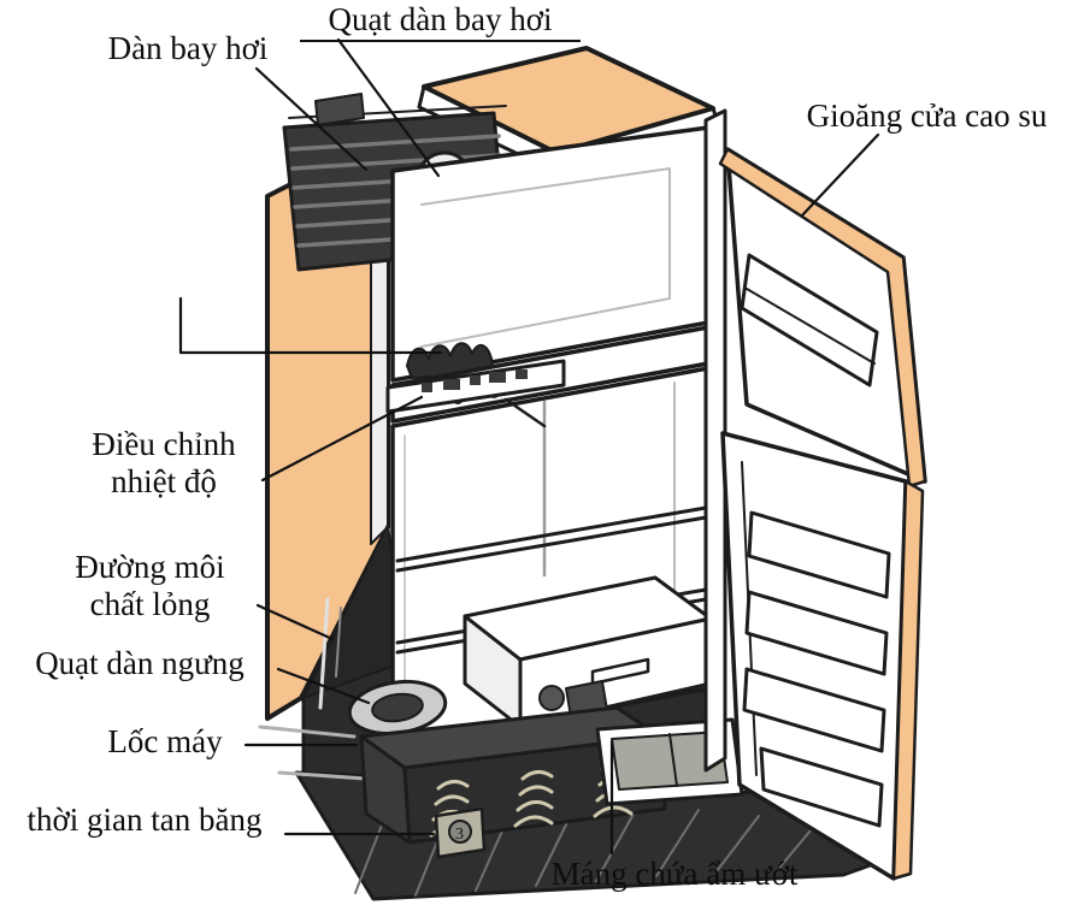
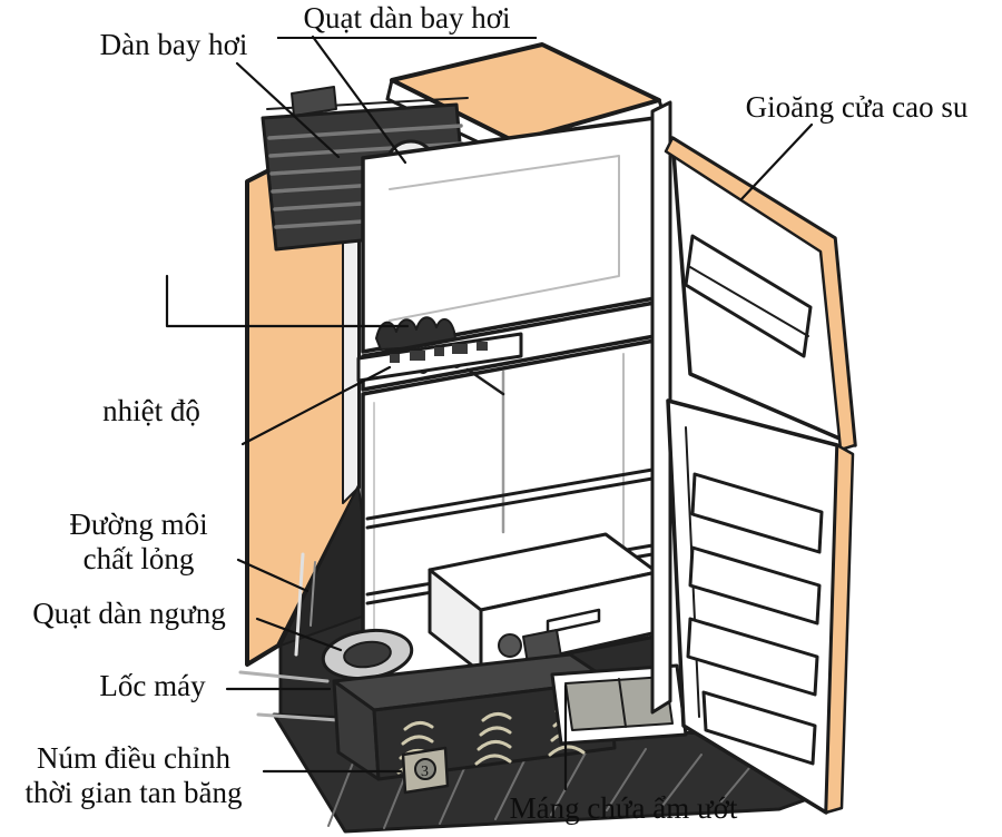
  3
  Quạt dàn bay hơi
  Dàn bay hơi
  Gioăng cửa cao su
- Điều chỉnh
  nhiệt độ
  Đường môi
  chất lỏng
  Quạt dàn ngưng
  Lốc máy
+ Núm điều chỉnh
  thời gian tan băng
  Máng chứa ẩm ướt
